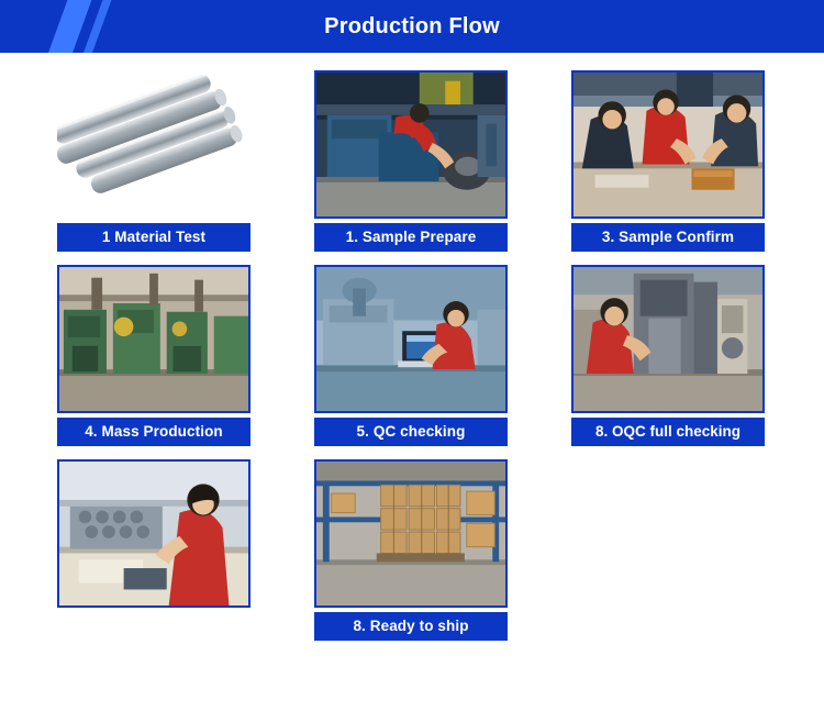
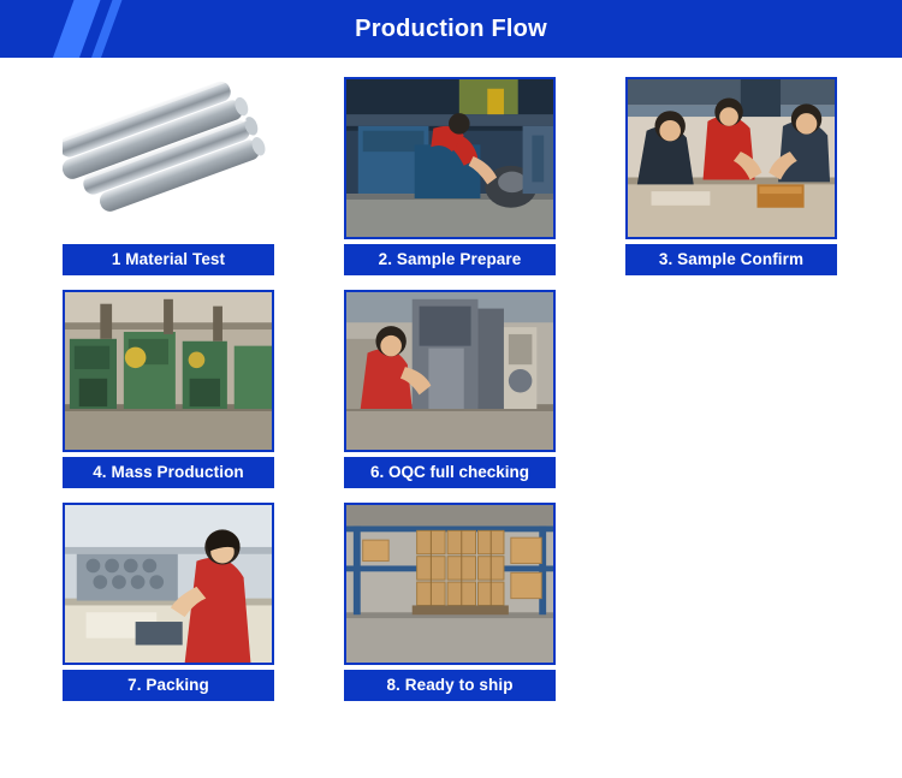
  Production Flow
  1 Material Test
- 1. Sample Prepare
+ 2. Sample Prepare
  3. Sample Confirm
  4. Mass Production
- 5. QC checking
- 8. OQC full checking
+ 6. OQC full checking
+ 7. Packing
  8. Ready to ship
